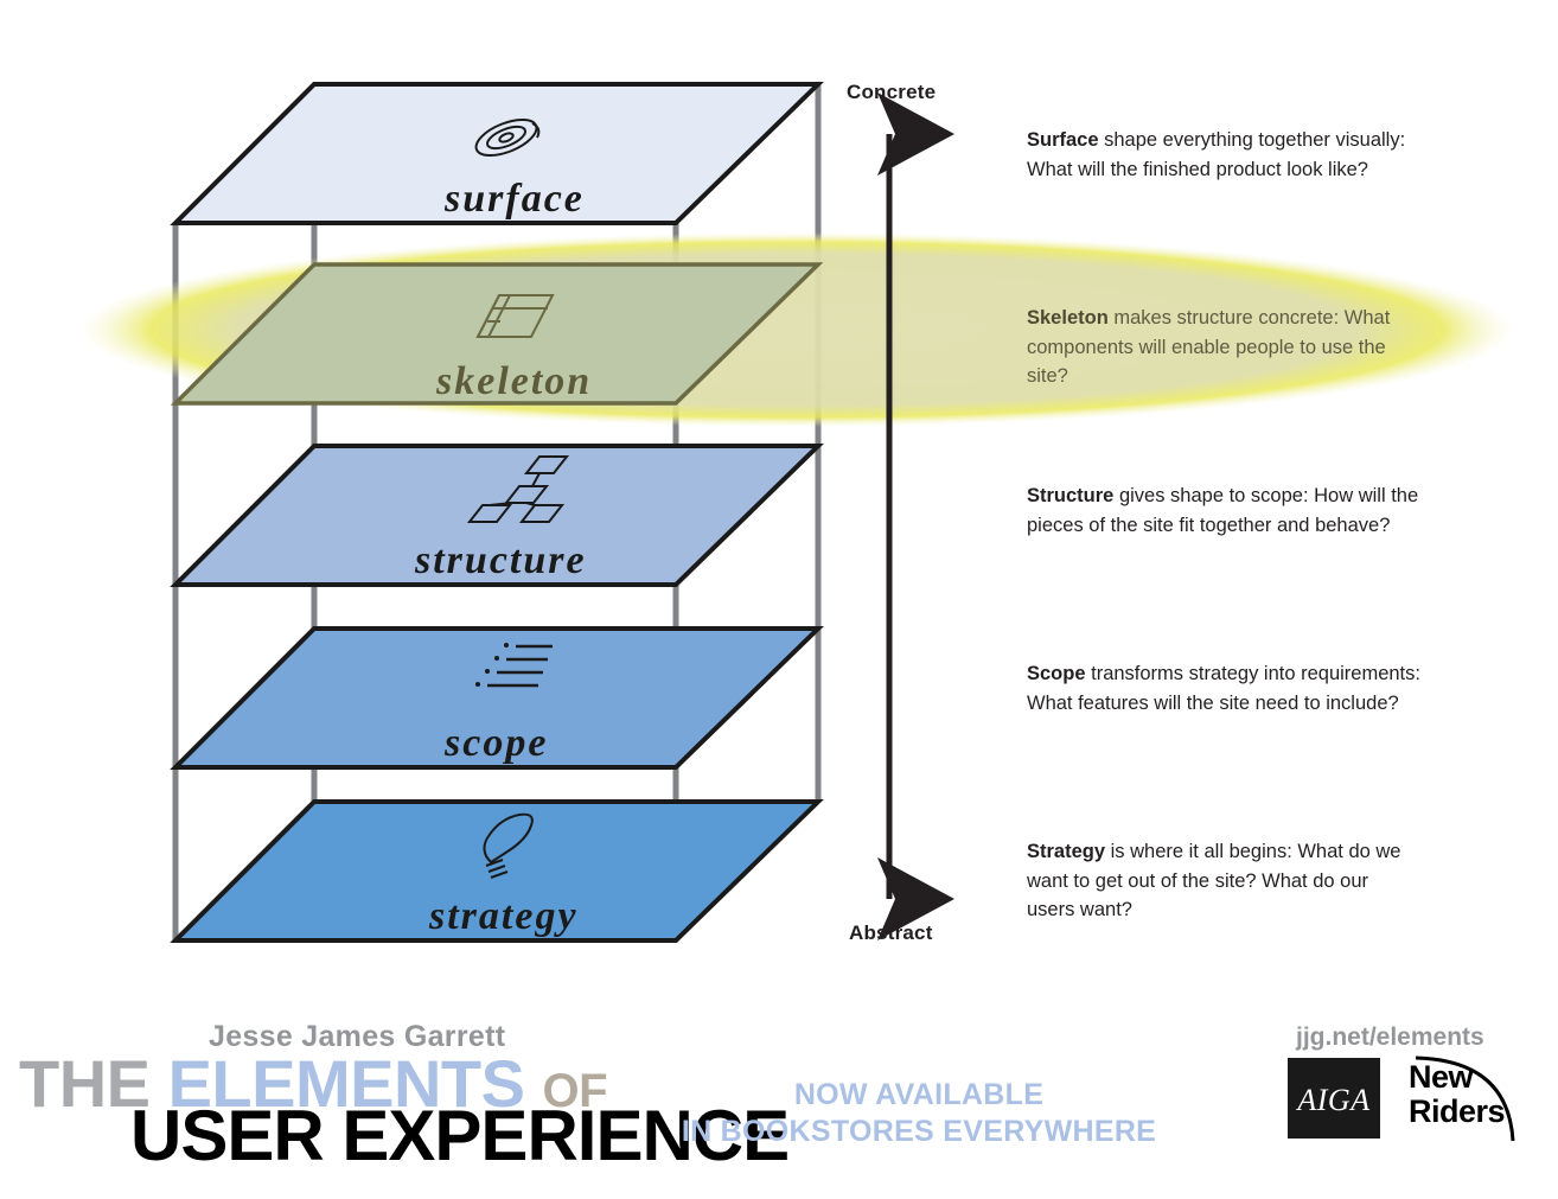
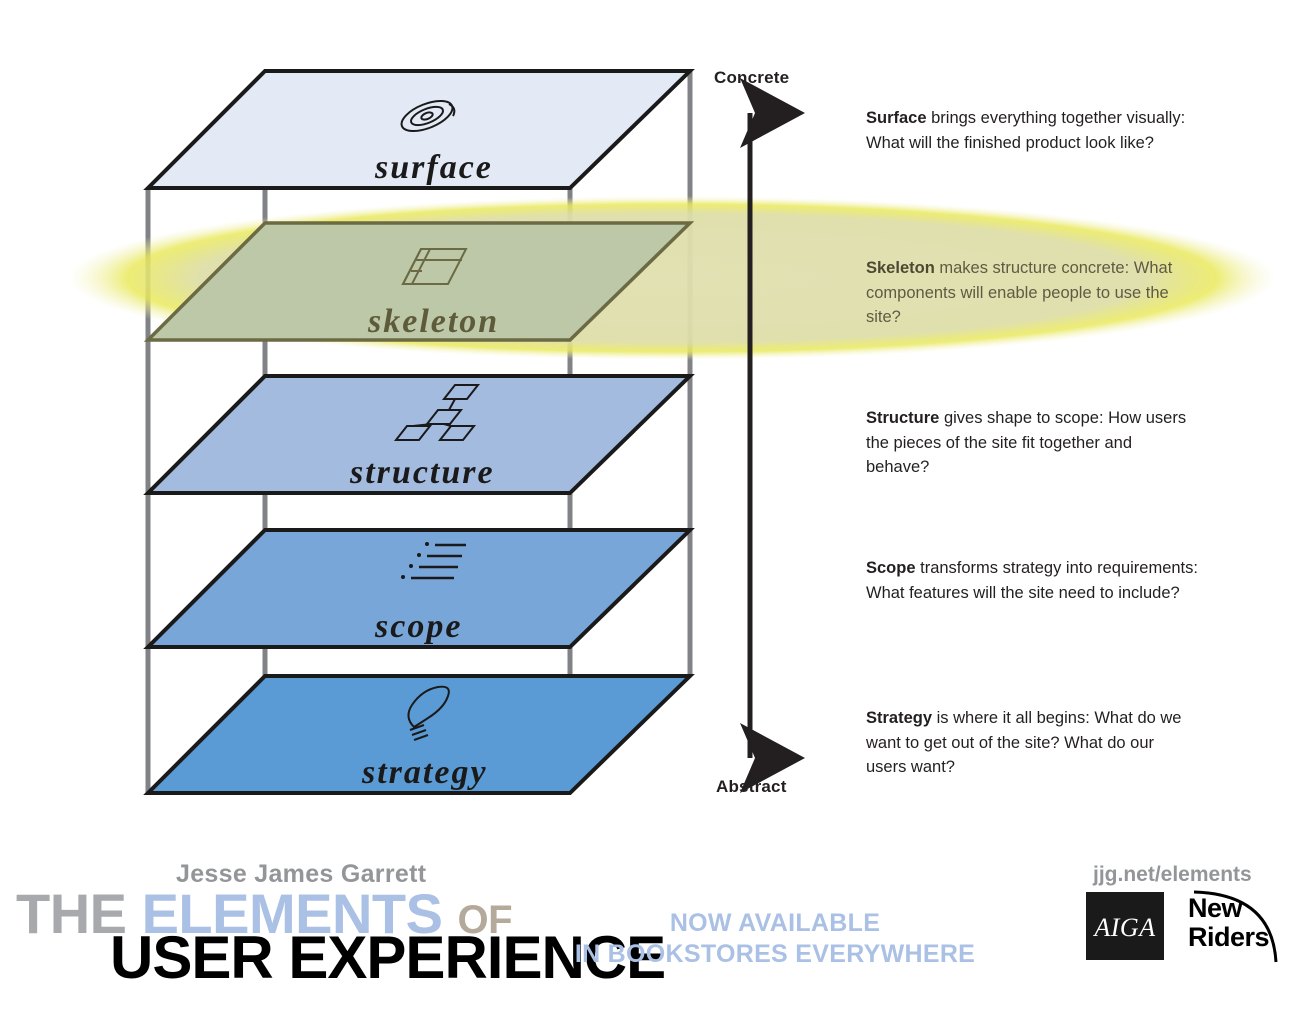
  surface
  skeleton
  structure
  scope
  strategy
  Concrete
  Abstract
- Surface shape everything together visually: What will the finished product look like?
+ Surface brings everything together visually: What will the finished product look like?
  Skeleton makes structure concrete: What components will enable people to use the site?
- Structure gives shape to scope: How will the pieces of the site fit together and behave?
+ Structure gives shape to scope: How users the pieces of the site fit together and behave?
  Scope transforms strategy into requirements: What features will the site need to include?
  Strategy is where it all begins: What do we want to get out of the site? What do our users want?
  Jesse James Garrett
  THE ELEMENTS OF
  USER EXPERIENCE
  NOW AVAILABLE
  IN BOOKSTORES EVERYWHERE
  jjg.net/elements
  AIGA
  New
  Riders
